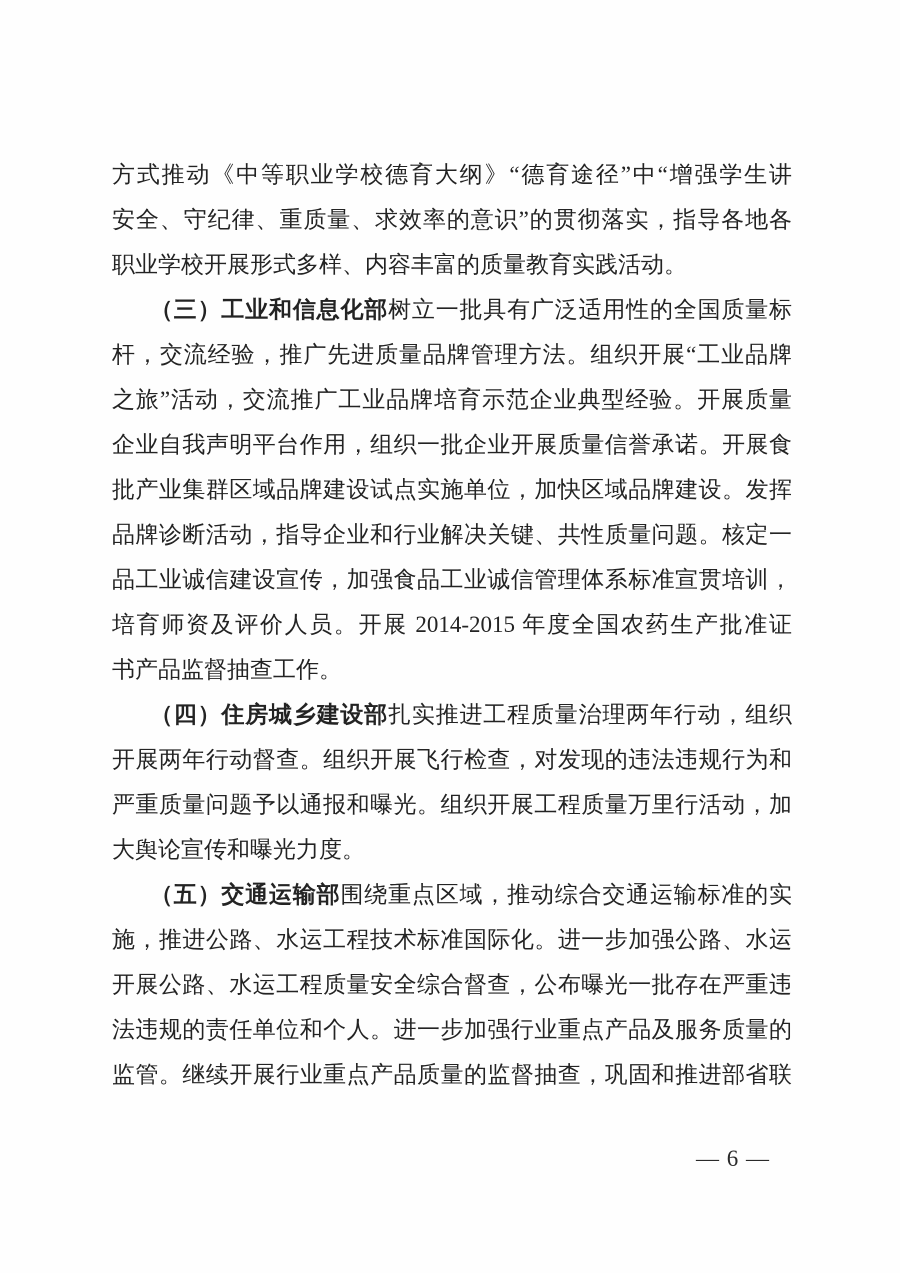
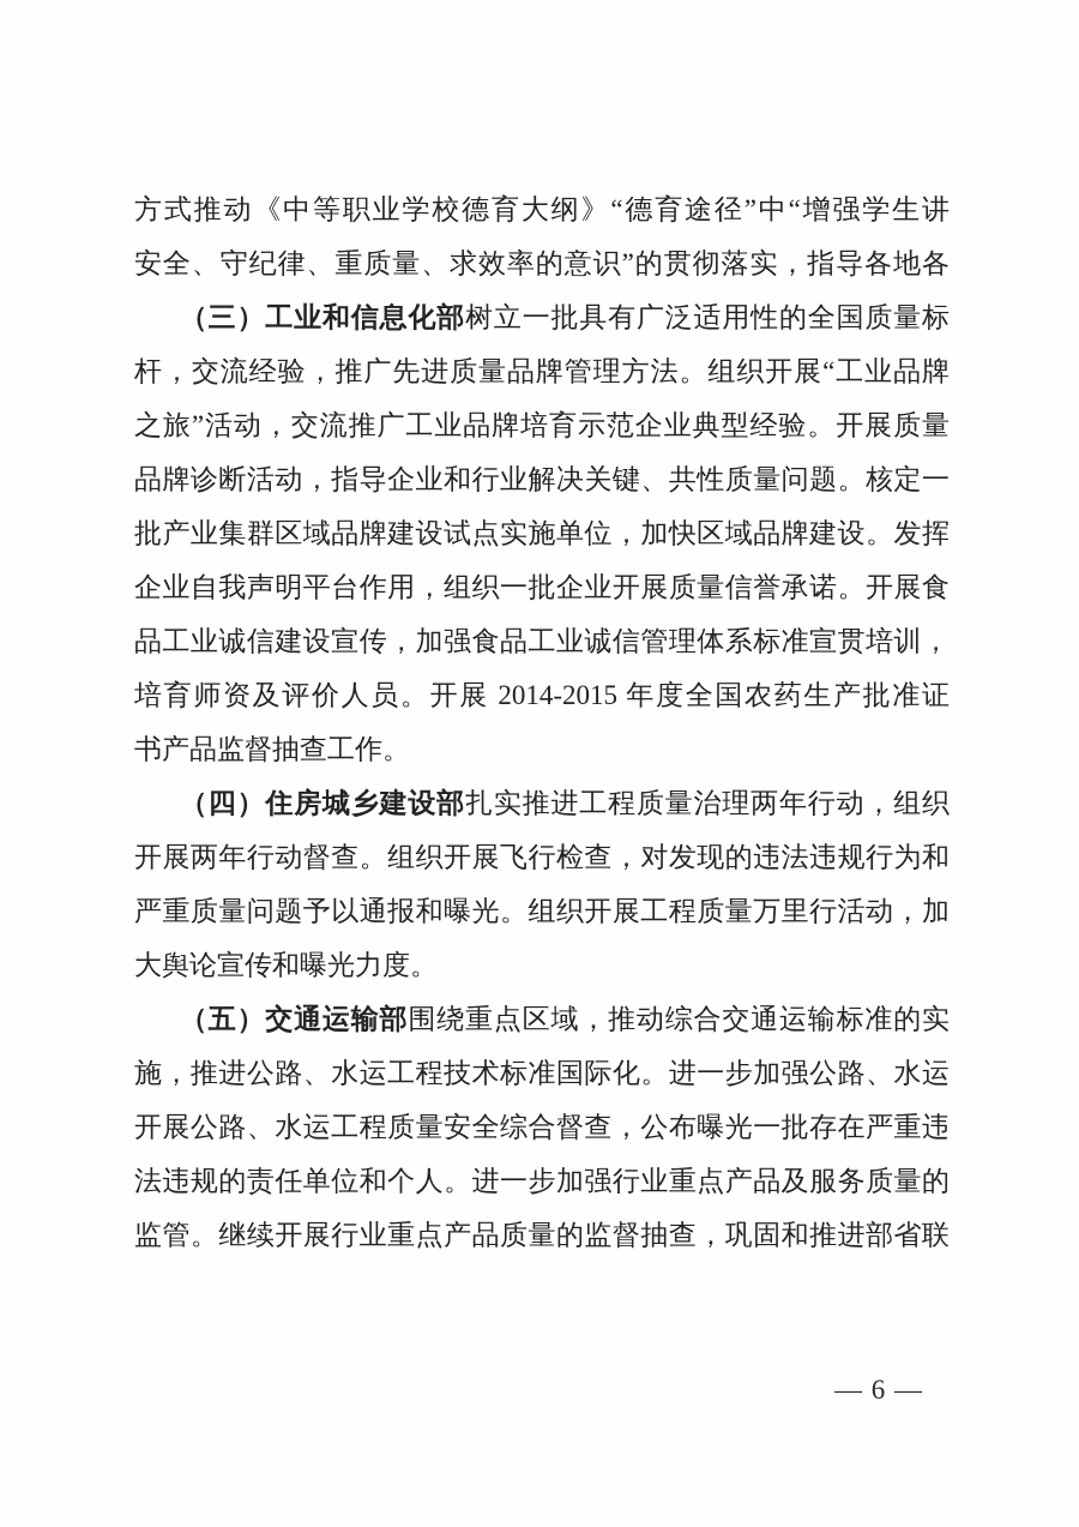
  方式推动《中等职业学校德育大纲》“德育途径”中“增强学生讲
  安全、守纪律、重质量、求效率的意识”的贯彻落实，指导各地各
- 职业学校开展形式多样、内容丰富的质量教育实践活动。
  （三）工业和信息化部树立一批具有广泛适用性的全国质量标
  杆，交流经验，推广先进质量品牌管理方法。组织开展“工业品牌
  之旅”活动，交流推广工业品牌培育示范企业典型经验。开展质量
- 企业自我声明平台作用，组织一批企业开展质量信誉承诺。开展食
+ 品牌诊断活动，指导企业和行业解决关键、共性质量问题。核定一
  批产业集群区域品牌建设试点实施单位，加快区域品牌建设。发挥
- 品牌诊断活动，指导企业和行业解决关键、共性质量问题。核定一
+ 企业自我声明平台作用，组织一批企业开展质量信誉承诺。开展食
  品工业诚信建设宣传，加强食品工业诚信管理体系标准宣贯培训，
  培育师资及评价人员。开展 2014-2015 年度全国农药生产批准证
  书产品监督抽查工作。
  （四）住房城乡建设部扎实推进工程质量治理两年行动，组织
  开展两年行动督查。组织开展飞行检查，对发现的违法违规行为和
  严重质量问题予以通报和曝光。组织开展工程质量万里行活动，加
  大舆论宣传和曝光力度。
  （五）交通运输部围绕重点区域，推动综合交通运输标准的实
  施，推进公路、水运工程技术标准国际化。进一步加强公路、水运
  开展公路、水运工程质量安全综合督查，公布曝光一批存在严重违
  法违规的责任单位和个人。进一步加强行业重点产品及服务质量的
  监管。继续开展行业重点产品质量的监督抽查，巩固和推进部省联
  — 6 —
